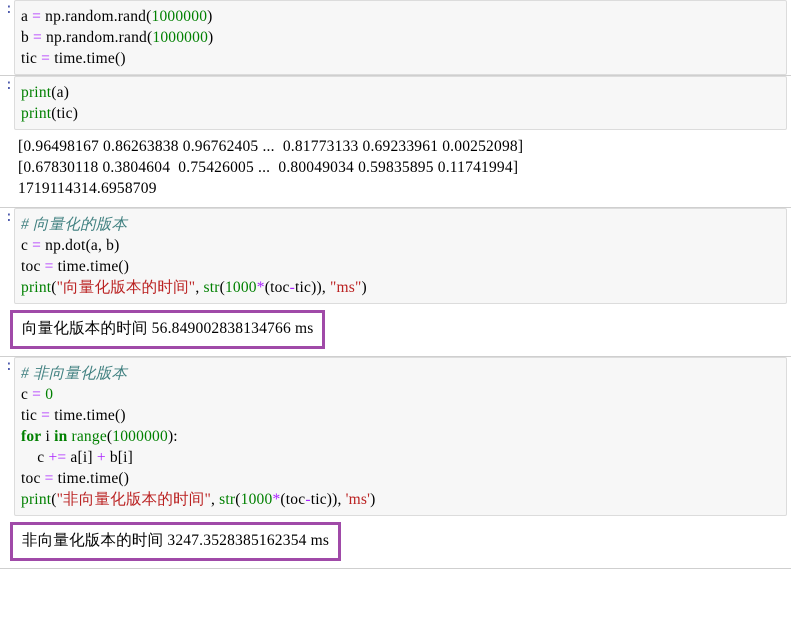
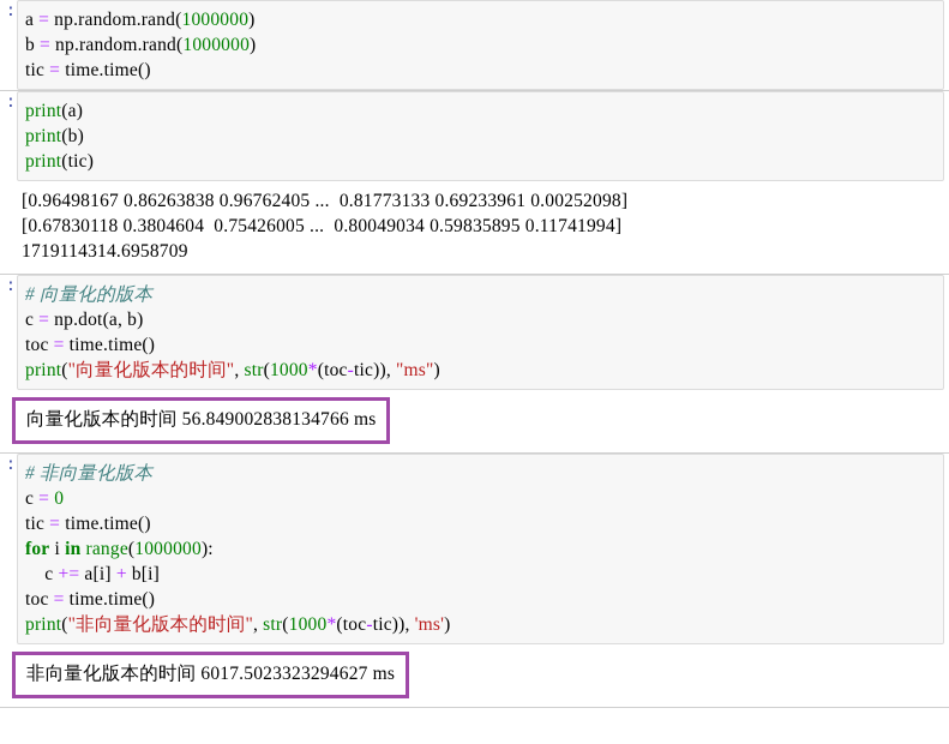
  :
  a = np.random.rand(1000000)
  b = np.random.rand(1000000)
  tic = time.time()
  :
  print(a)
+ print(b)
  print(tic)
  [0.96498167 0.86263838 0.96762405 ... 0.81773133 0.69233961 0.00252098]
  [0.67830118 0.3804604 0.75426005 ... 0.80049034 0.59835895 0.11741994]
  1719114314.6958709
  :
  # 向量化的版本
  c = np.dot(a, b)
  toc = time.time()
  print("向量化版本的时间", str(1000*(toc-tic)), "ms")
  向量化版本的时间 56.849002838134766 ms
  :
  # 非向量化版本
  c = 0
  tic = time.time()
  for i in range(1000000):
  c += a[i] + b[i]
  toc = time.time()
  print("非向量化版本的时间", str(1000*(toc-tic)), 'ms')
- 非向量化版本的时间 3247.3528385162354 ms
+ 非向量化版本的时间 6017.5023323294627 ms
